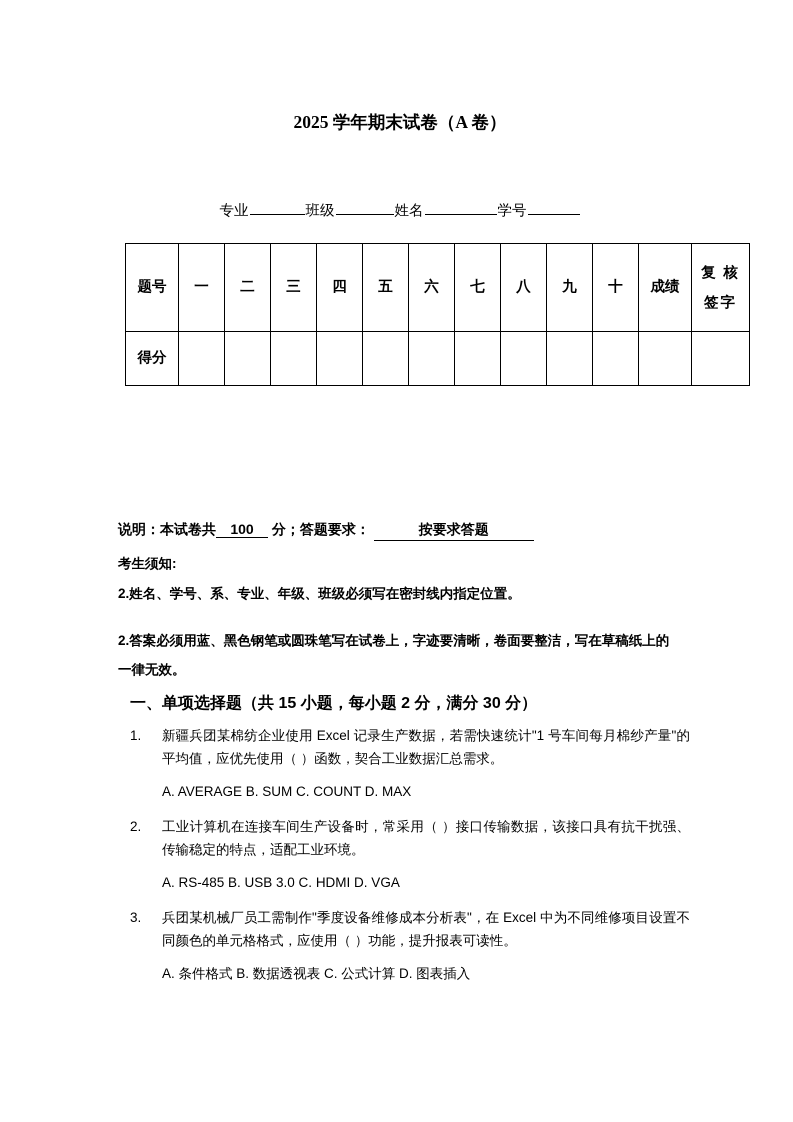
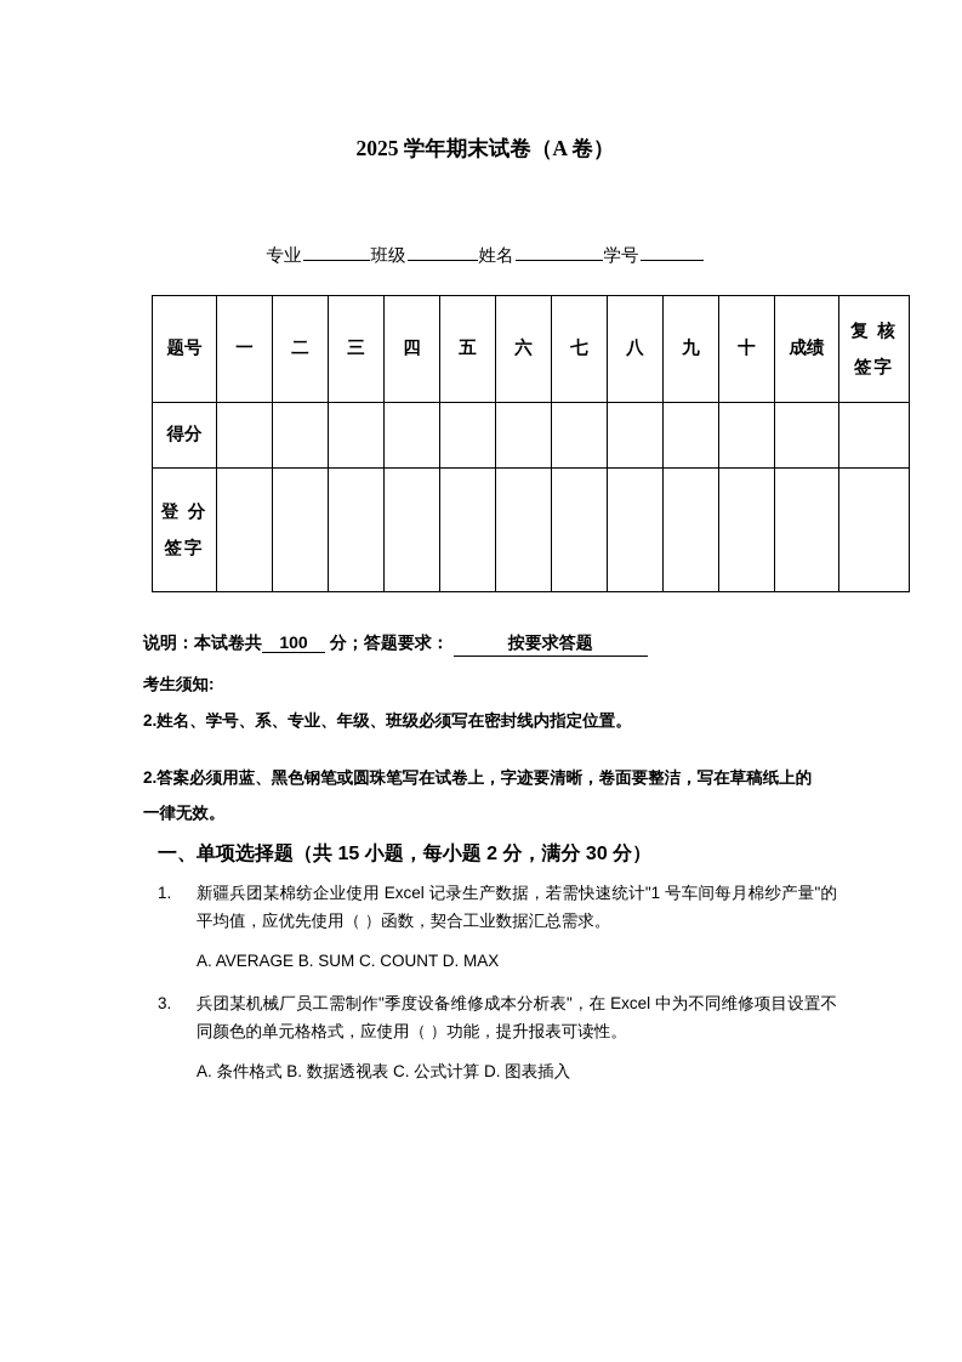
  2025 学年期末试卷（A 卷）
  专业 班级 姓名 学号
  题号	一	二	三	四	五	六	七	八	九	十	成绩	复 核 签字
  得分
+ 登 分 签字
  说明：本试卷共 100 分；答题要求： 按要求答题
  考生须知:
  2.姓名、学号、系、专业、年级、班级必须写在密封线内指定位置。
  2.答案必须用蓝、黑色钢笔或圆珠笔写在试卷上，字迹要清晰，卷面要整洁，写在草稿纸上的一律无效。
  一、单项选择题（共 15 小题，每小题 2 分，满分 30 分）
  1.
  新疆兵团某棉纺企业使用 Excel 记录生产数据，若需快速统计"1 号车间每月棉纱产量"的平均值，应优先使用（ ）函数，契合工业数据汇总需求。
  A. AVERAGE B. SUM C. COUNT D. MAX
- 2.
- 工业计算机在连接车间生产设备时，常采用（ ）接口传输数据，该接口具有抗干扰强、传输稳定的特点，适配工业环境。
- A. RS-485 B. USB 3.0 C. HDMI D. VGA
  3.
  兵团某机械厂员工需制作"季度设备维修成本分析表"，在 Excel 中为不同维修项目设置不同颜色的单元格格式，应使用（ ）功能，提升报表可读性。
  A. 条件格式 B. 数据透视表 C. 公式计算 D. 图表插入
